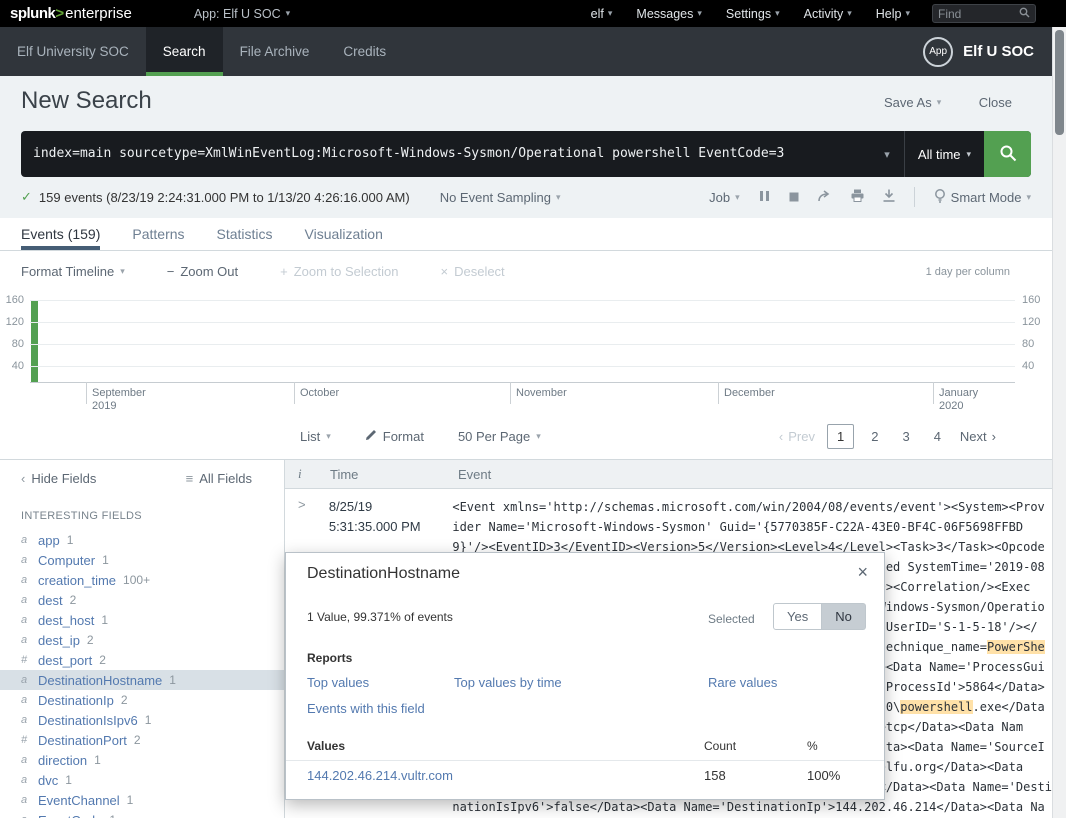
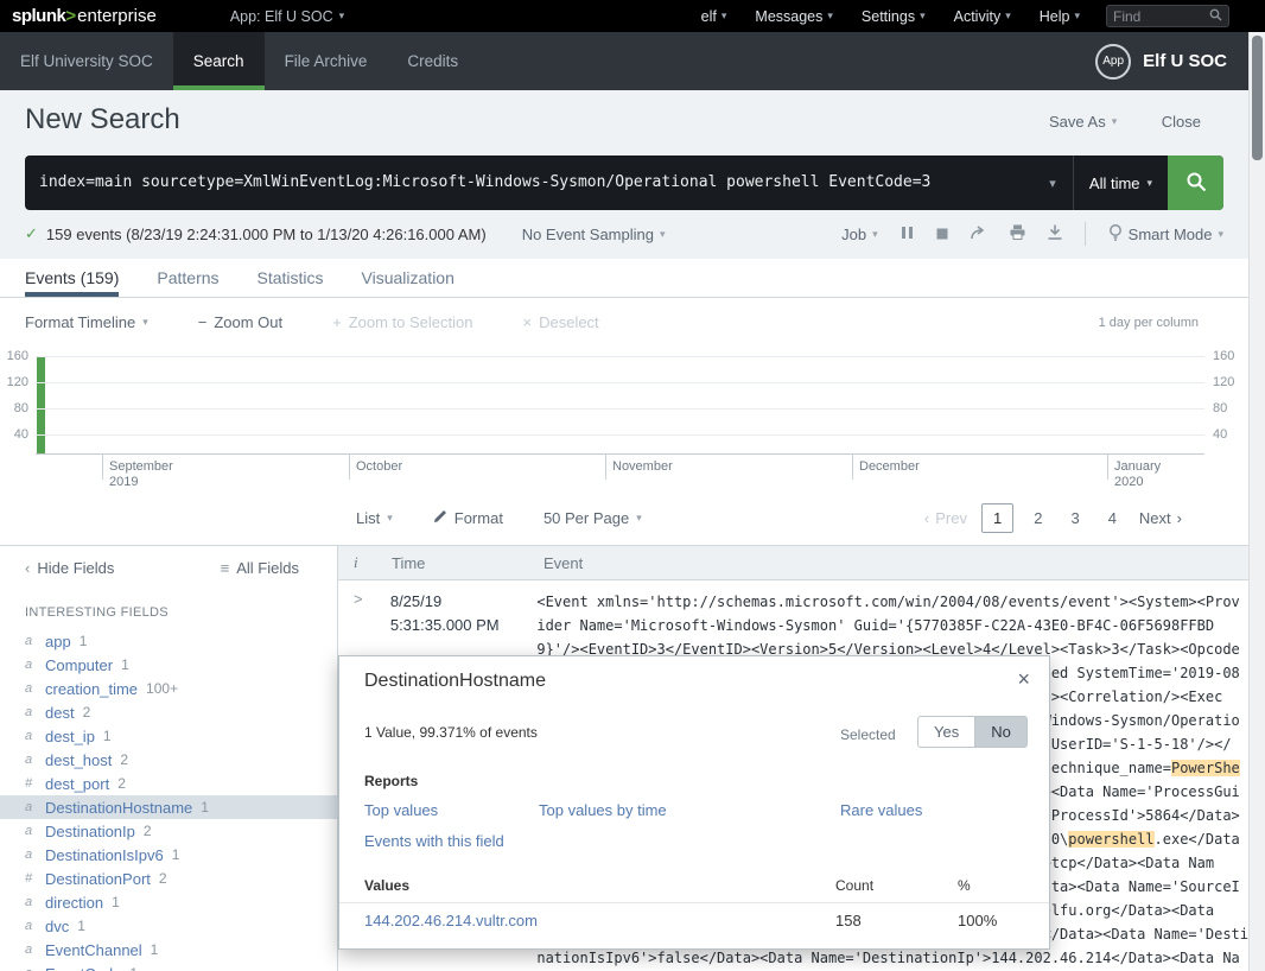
  splunk
  >
  enterprise
  App: Elf U SOC
  ▾
  elf
  ▾
  Messages
  ▾
  Settings
  ▾
  Activity
  ▾
  Help
  ▾
  Find
  Elf University SOC
  Search
  File Archive
  Credits
  App
  Elf U SOC
  New Search
  Save As
  ▾
  Close
  index=main sourcetype=XmlWinEventLog:Microsoft-Windows-Sysmon/Operational powershell EventCode=3
  ▾
  All time
  ▾
  ✓
  159 events (8/23/19 2:24:31.000 PM to 1/13/20 4:26:16.000 AM)
  No Event Sampling
  ▾
  Job
  ▾
  Smart Mode
  ▾
  Events (159)
  Patterns
  Statistics
  Visualization
  Format Timeline
  ▾
  −
  Zoom Out
  +
  Zoom to Selection
  ×
  Deselect
  1 day per column
  160
  160
  120
  120
  80
  80
  40
  40
  September
  2019
  October
  November
  December
  January
  2020
  List
  ▾
  Format
  50 Per Page
  ▾
  ‹
  Prev
  1
  2
  3
  4
  Next
  ›
  ‹
  Hide Fields
  ≡
  All Fields
  INTERESTING FIELDS
  a
  app
  1
  a
  Computer
  1
  a
  creation_time
  100+
  a
  dest
  2
  a
- dest_host
+ dest_ip
  1
  a
- dest_ip
+ dest_host
  2
  #
  dest_port
  2
  a
  DestinationHostname
  1
  a
  DestinationIp
  2
  a
  DestinationIsIpv6
  1
  #
  DestinationPort
  2
  a
  direction
  1
  a
  dvc
  1
  a
  EventChannel
  1
  i
  Time
  Event
  >
  8/25/19
  5:31:35.000 PM
  <Event xmlns='http://schemas.microsoft.com/win/2004/08/events/event'><System><Prov
  ider Name='Microsoft-Windows-Sysmon' Guid='{5770385F-C22A-43E0-BF4C-06F5698FFBD
  9}'/><EventID>3</EventID><Version>5</Version><Level>4</Level><Task>3</Task><Opcode
  nationIsIpv6'>false</Data><Data Name='DestinationIp'>144.202.46.214</Data><Data Na
  DestinationHostname
  ×
  1 Value, 99.371% of events
  Selected
  Yes
  No
  Reports
  Values
  Count
  %
  144.202.46.214.vultr.com
  158
  100%
  Top values
  Top values by time
  Rare values
  Events with this field
